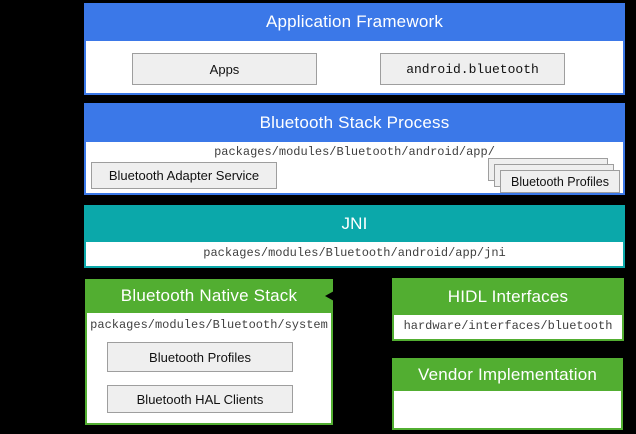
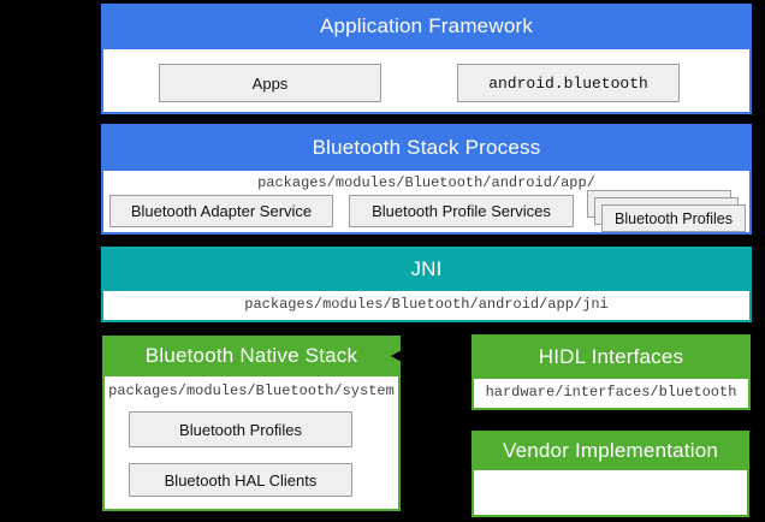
  Application Framework
  Apps
  android.bluetooth
  Bluetooth Stack Process
  packages/modules/Bluetooth/android/app/
  Bluetooth Adapter Service
+ Bluetooth Profile Services
  Bluetooth Profiles
  JNI
  packages/modules/Bluetooth/android/app/jni
  Bluetooth Native Stack
  packages/modules/Bluetooth/system
  Bluetooth Profiles
  Bluetooth HAL Clients
  HIDL Interfaces
  hardware/interfaces/bluetooth
  Vendor Implementation
